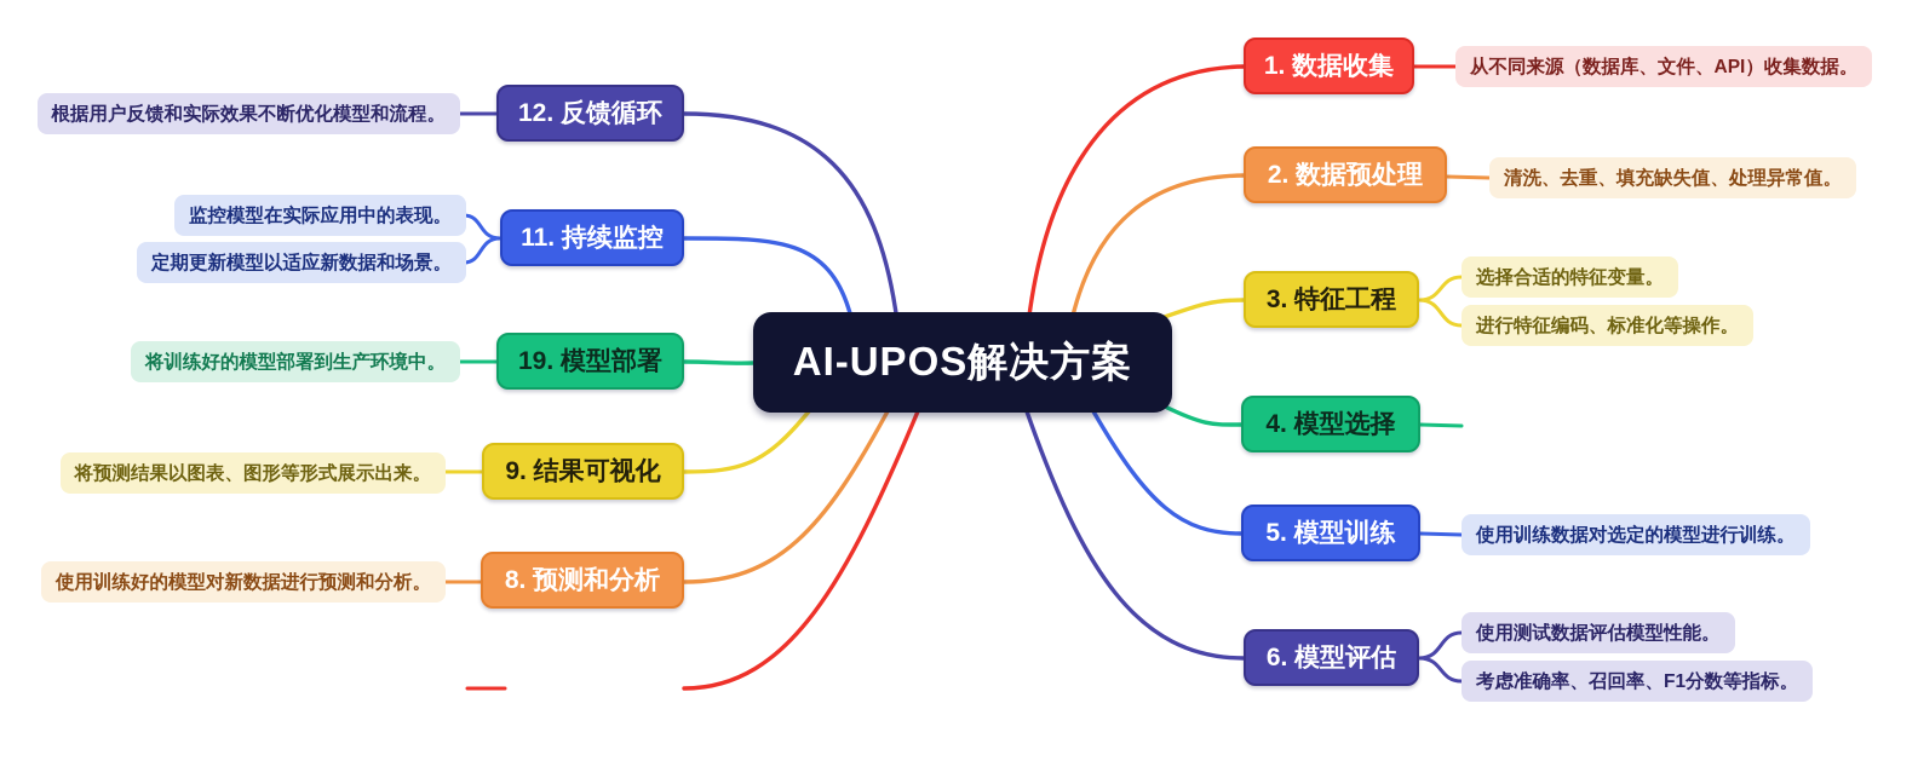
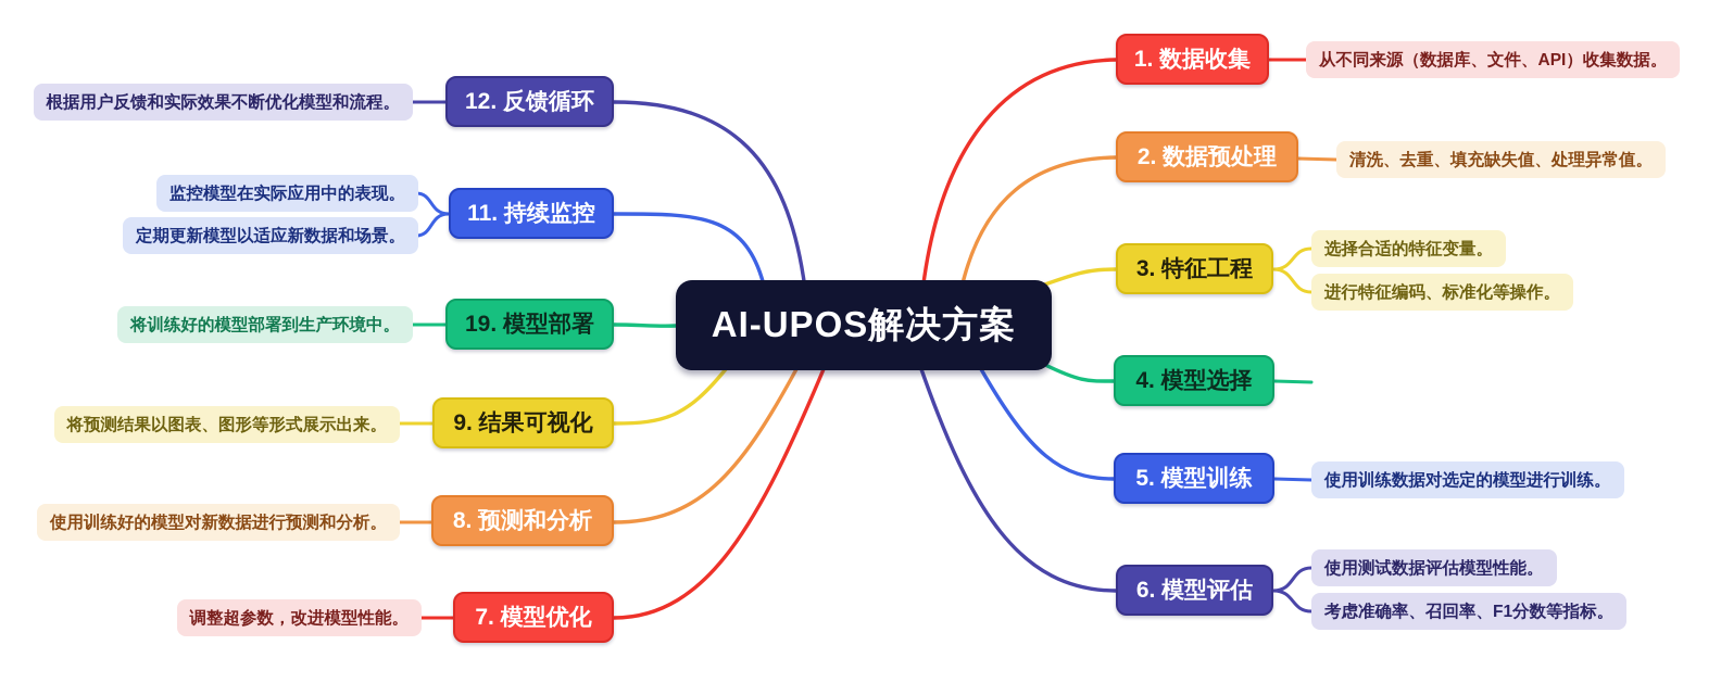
  AI-UPOS解决方案
  1. 数据收集
  从不同来源（数据库、文件、API）收集数据。
  2. 数据预处理
  清洗、去重、填充缺失值、处理异常值。
  3. 特征工程
  选择合适的特征变量。
  进行特征编码、标准化等操作。
  4. 模型选择
  5. 模型训练
  使用训练数据对选定的模型进行训练。
  6. 模型评估
  使用测试数据评估模型性能。
  考虑准确率、召回率、F1分数等指标。
+ 7. 模型优化
+ 调整超参数，改进模型性能。
  8. 预测和分析
  使用训练好的模型对新数据进行预测和分析。
  9. 结果可视化
  将预测结果以图表、图形等形式展示出来。
  19. 模型部署
  将训练好的模型部署到生产环境中。
  11. 持续监控
  监控模型在实际应用中的表现。
  定期更新模型以适应新数据和场景。
  12. 反馈循环
  根据用户反馈和实际效果不断优化模型和流程。
